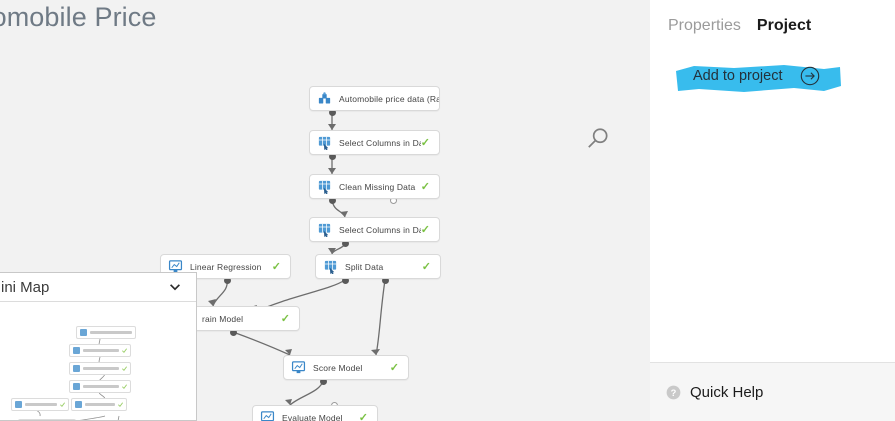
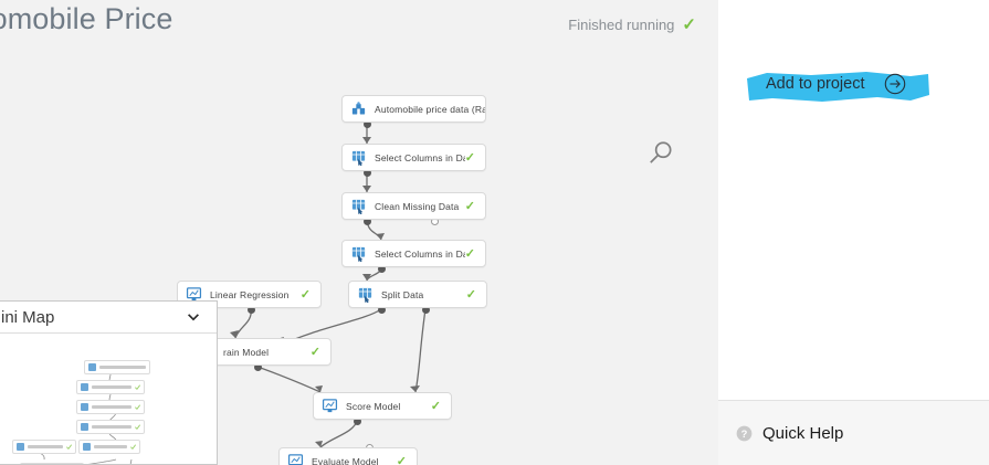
  mobile Price
+ Finished running ✓
  Automobile price data (Ra
  Select Columns in D
  ✓
  Clean Missing Data
  ✓
  Select Columns in D
  ✓
  Linear Regression
  ✓
  Split Data
  ✓
  rain Model
  ✓
  Score Model
  ✓
  Evaluate Model
  ✓
  ini Map
- Properties
- Project
  Add to project
  ?
  Quick Help
